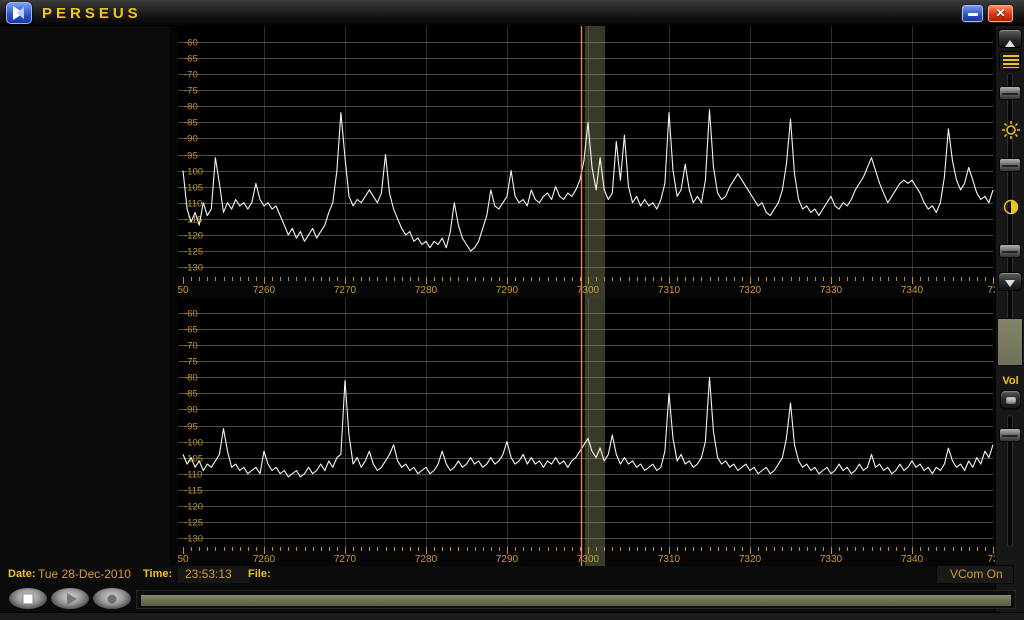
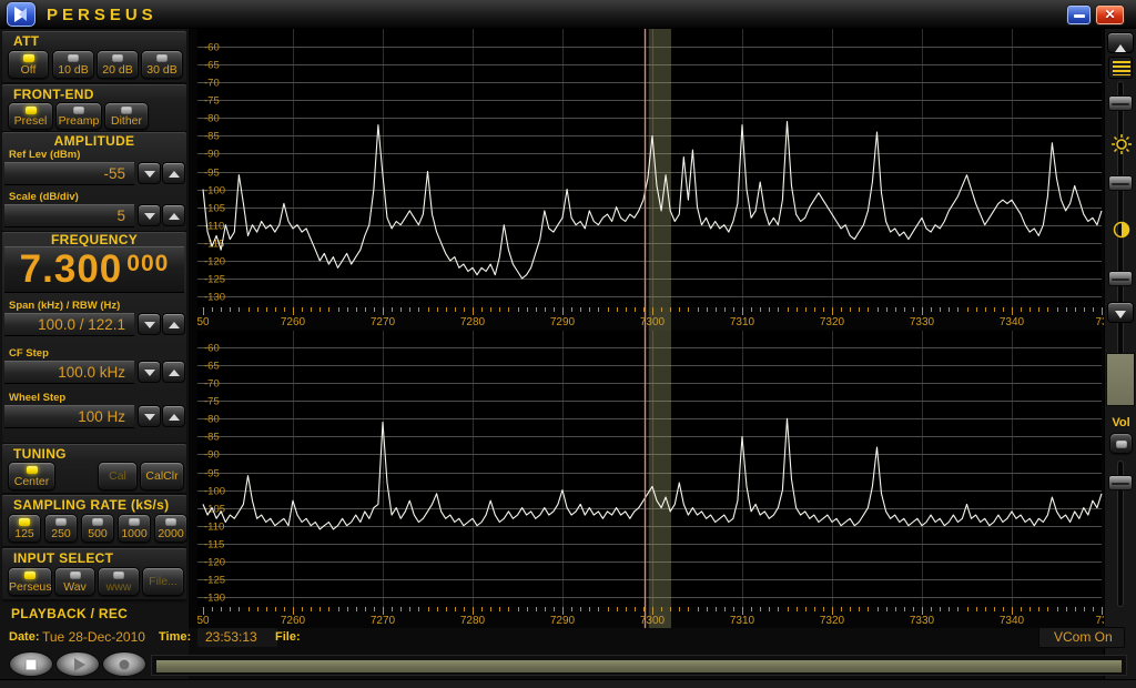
  PERSEUS
  ✕
+ ATT
+ Off
+ 10 dB
+ 20 dB
+ 30 dB
+ FRONT-END
+ Presel
+ Preamp
+ Dither
+ AMPLITUDE
+ Ref Lev (dBm)
+ -55
+ Scale (dB/div)
+ 5
+ FREQUENCY
+ 7.300
+ 000
+ Span (kHz) / RBW (Hz)
+ 100.0 / 122.1
+ CF Step
+ 100.0 kHz
+ Wheel Step
+ 100 Hz
+ TUNING
+ Center
+ Cal
+ CalClr
+ SAMPLING RATE (kS/s)
+ 125
+ 250
+ 500
+ 1000
+ 2000
+ INPUT SELECT
+ Perseus
+ Wav
+ www
+ File...
+ PLAYBACK / REC
  -60
  -65
  -70
  -75
  -80
  -85
  -90
  -95
  -100
  -105
  -110
  -11
  -120
  -125
  -130
  50
  7260
  7270
  7280
  7290
  7300
  7310
  7320
  7330
  7340
  -60
  -65
  -70
  -75
  -80
  -85
  -90
  -95
  -100
  -05
  -110
  -115
  -120
  -125
  -130
  50
  7260
  7270
  7280
  7290
  7300
  7310
  7320
  7330
  7340
  Vol
  Date:
  Tue 28-Dec-2010
  Time:
  23:53:13
  File:
  VCom On
